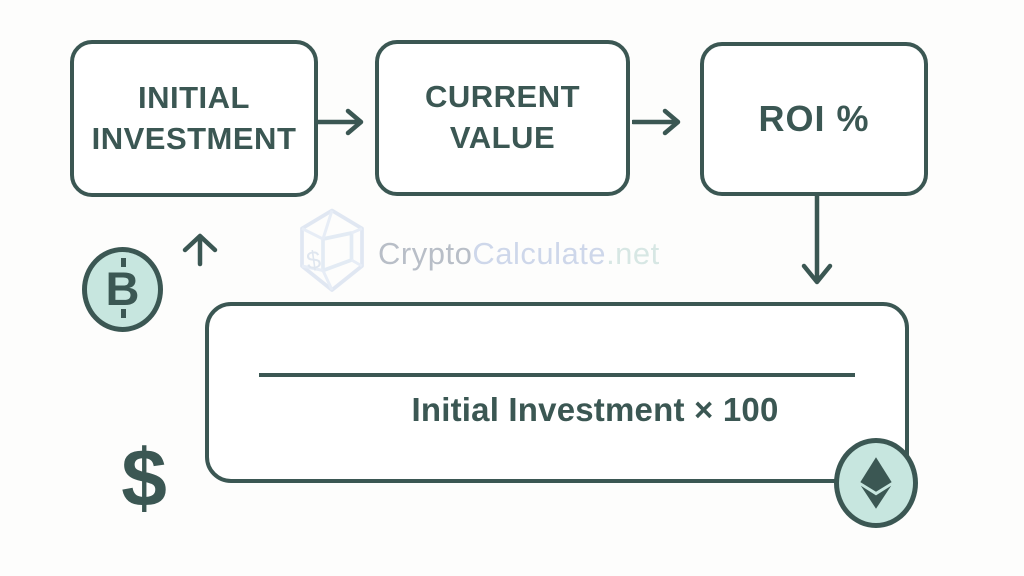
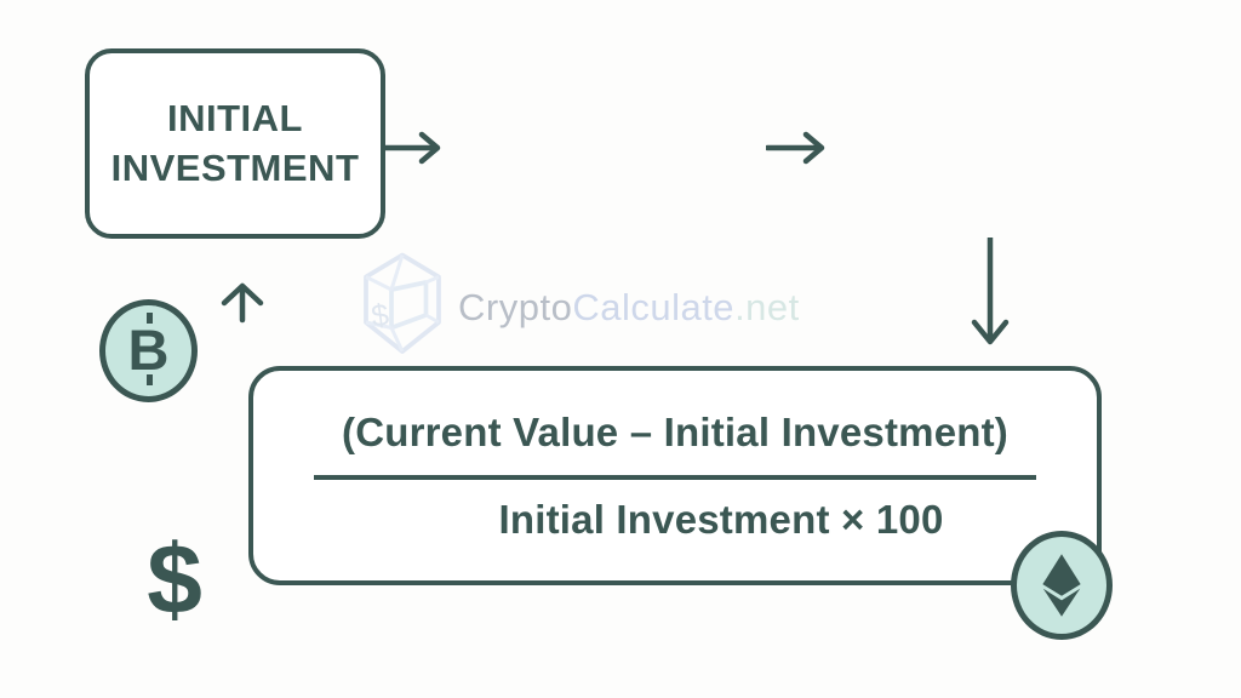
  INITIAL INVESTMENT
- CURRENT VALUE
- ROI %
  CryptoCalculate.net
  B
+ (Current Value – Initial Investment)
  Initial Investment × 100
  $
